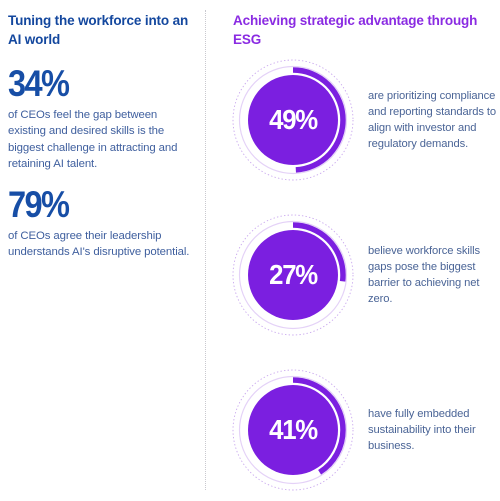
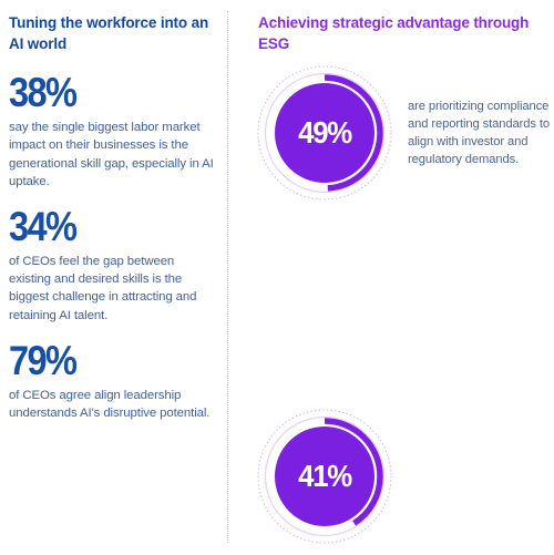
  Tuning the workforce into an AI world
+ 38%
+ say the single biggest labor market impact on their businesses is the generational skill gap, especially in AI uptake.
  34%
  of CEOs feel the gap between existing and desired skills is the biggest challenge in attracting and retaining AI talent.
  79%
- of CEOs agree their leadership understands AI's disruptive potential.
+ of CEOs agree align leadership understands AI's disruptive potential.
  Achieving strategic advantage through ESG
  49%
  are prioritizing compliance and reporting standards to align with investor and regulatory demands.
- 27%
- believe workforce skills gaps pose the biggest barrier to achieving net zero.
  41%
- have fully embedded sustainability into their business.
